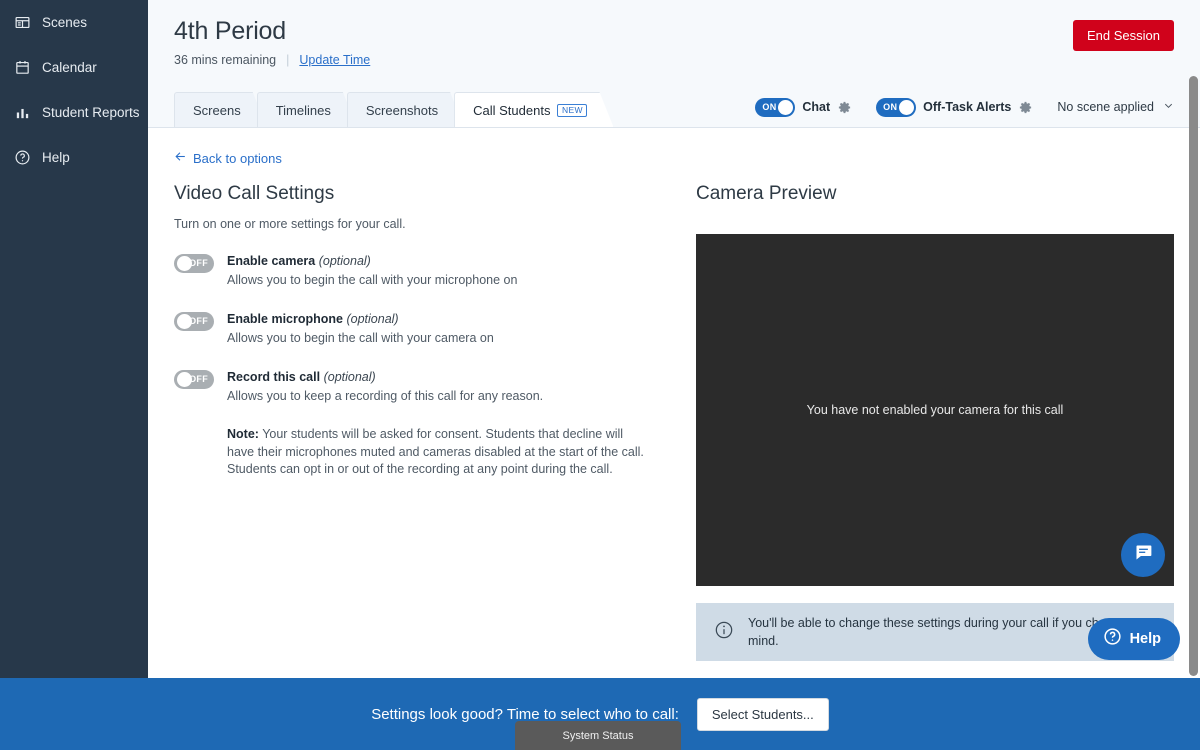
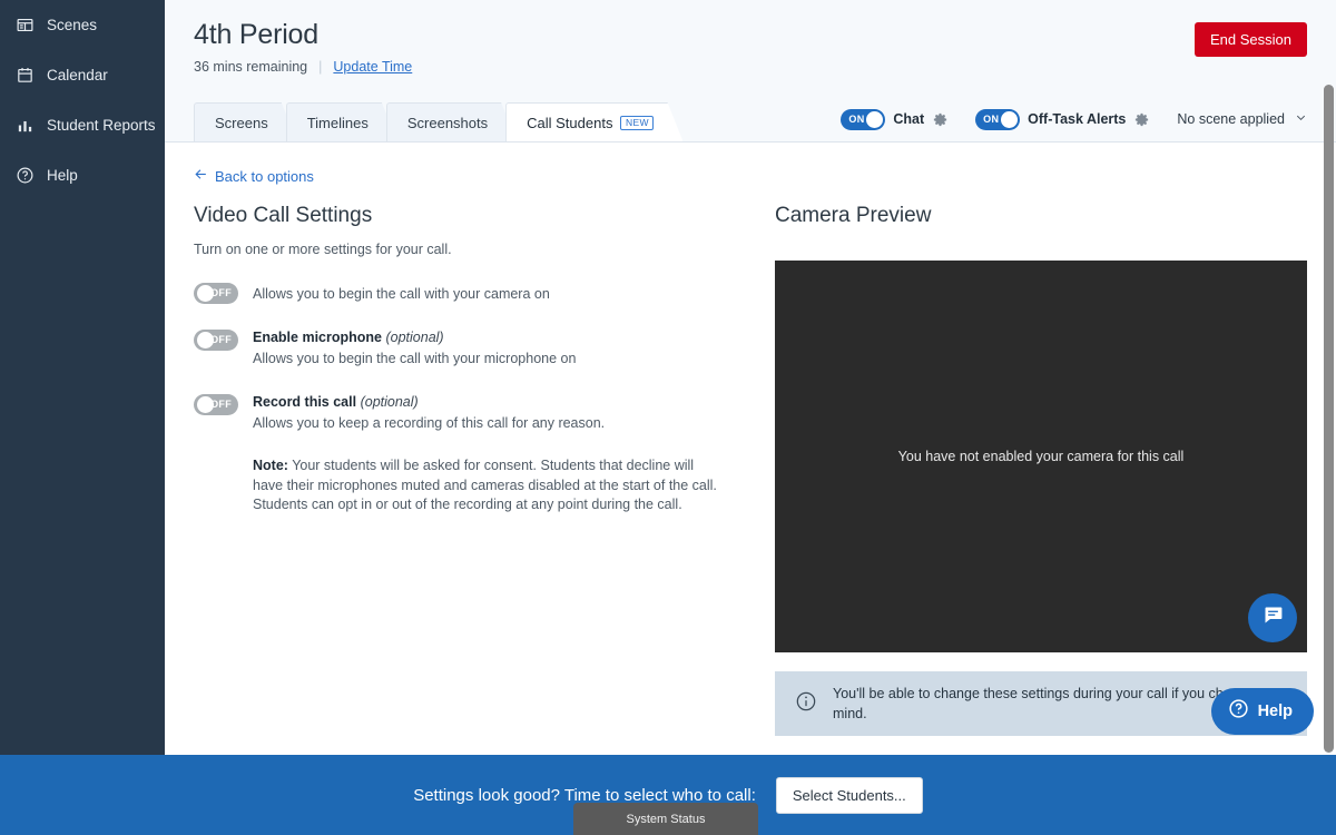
  Scenes
  Calendar
  Student Reports
  Help
  4th Period
  36 mins remaining
  |
  Update Time
  End Session
  Screens
  Timelines
  Screenshots
  Call Students
  NEW
  ON
  Chat
  ON
  Off-Task Alerts
  No scene applied
  Back to options
  Video Call Settings
  Turn on one or more settings for your call.
  OFF
- Enable camera (optional)
- Allows you to begin the call with your microphone on
+ Allows you to begin the call with your camera on
  OFF
  Enable microphone (optional)
- Allows you to begin the call with your camera on
+ Allows you to begin the call with your microphone on
  OFF
  Record this call (optional)
  Allows you to keep a recording of this call for any reason.
  Note: Your students will be asked for consent. Students that decline will have their microphones muted and cameras disabled at the start of the call. Students can opt in or out of the recording at any point during the call.
  Camera Preview
  You have not enabled your camera for this call
  You'll be able to change these settings during your call if you c mind.
  Help
  Settings look good? Time to select who to call:
  Select Students...
  System Status
